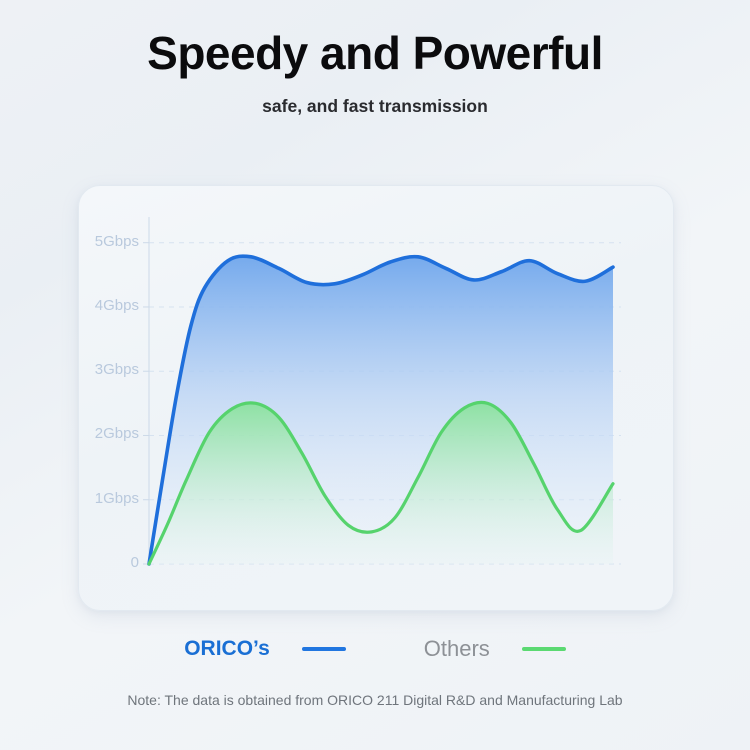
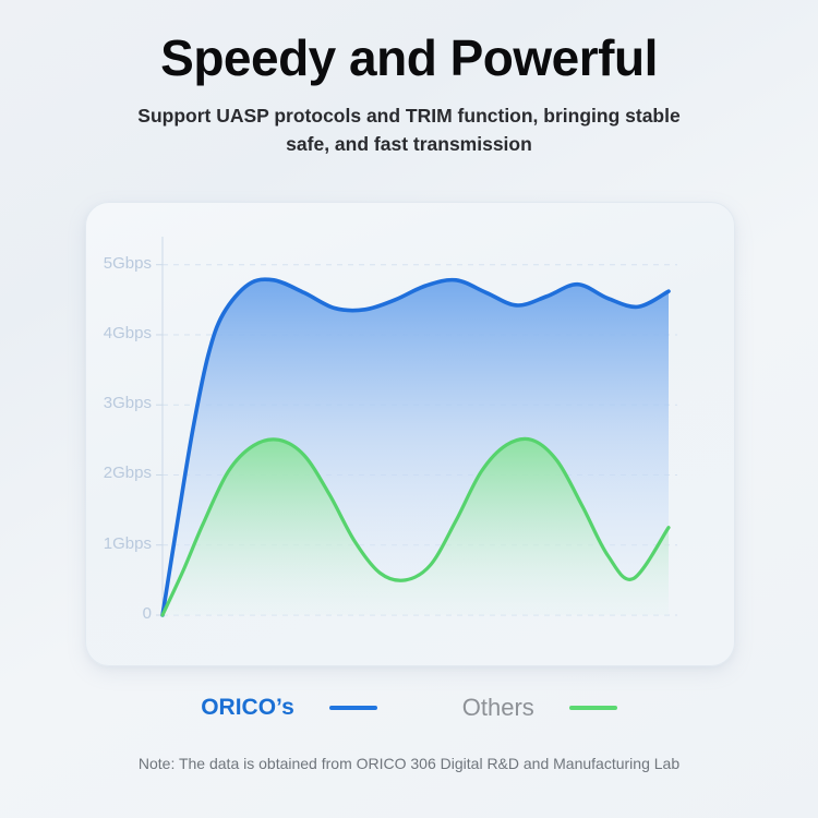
  Speedy and Powerful
+ Support UASP protocols and TRIM function, bringing stable
  safe, and fast transmission
  5Gbps
  4Gbps
  3Gbps
  2Gbps
  1Gbps
  0
  ORICO’s
  Others
- Note: The data is obtained from ORICO 211 Digital R&D and Manufacturing Lab
+ Note: The data is obtained from ORICO 306 Digital R&D and Manufacturing Lab
